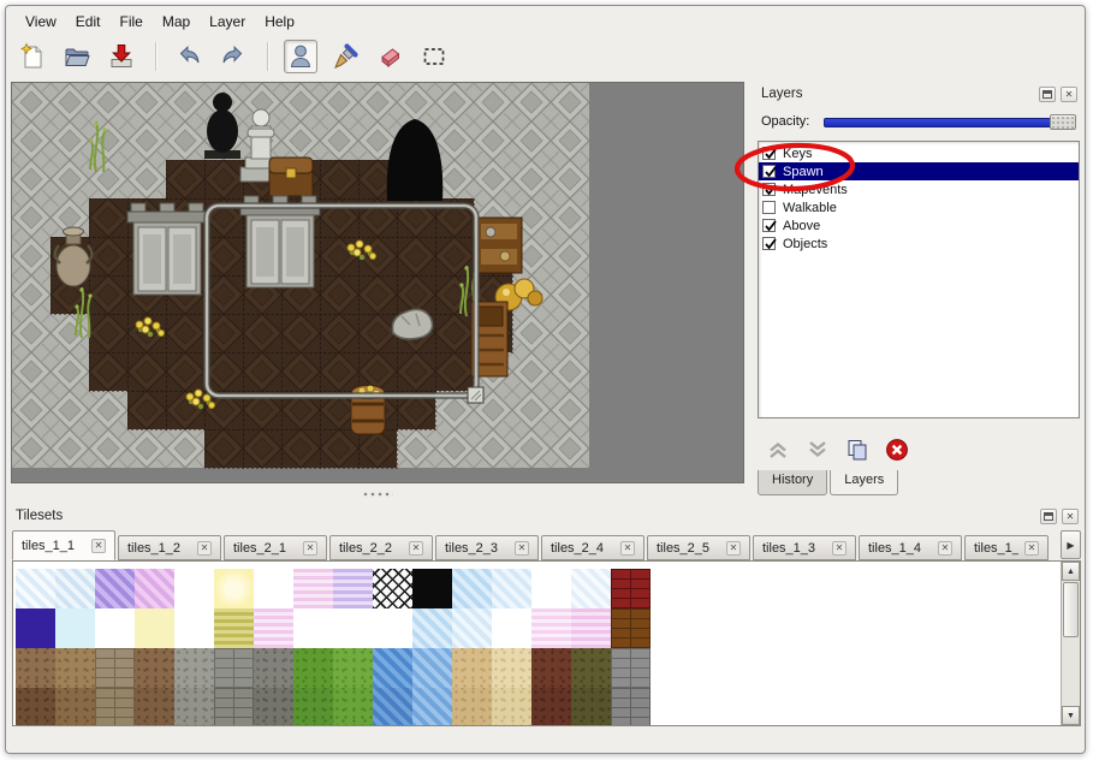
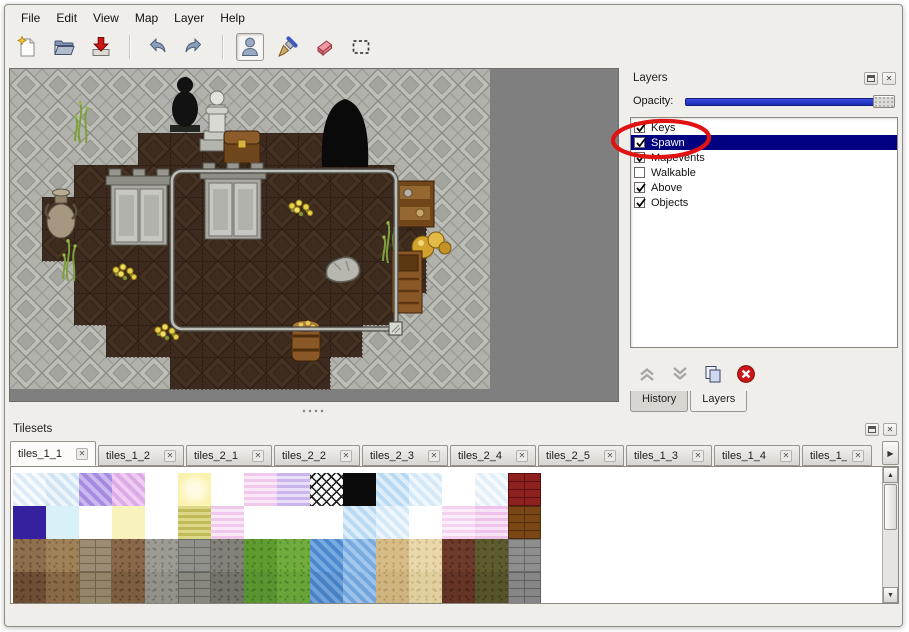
- View
+ File
  Edit
- File
+ View
  Map
  Layer
  Help
  Layers
  ✕
  Opacity:
  Keys
  Spawn
  Walkable
  Above
  Objects
  History
  Layers
  Tilesets
  ✕
  tiles_1_1
  ✕
  tiles_1_2
  ✕
  tiles_2_1
  ✕
  tiles_2_2
  ✕
  tiles_2_3
  ✕
  tiles_2_4
  ✕
  tiles_2_5
  ✕
  tiles_1_3
  ✕
  tiles_1_4
  ✕
  tiles_1_
  ✕
  ▶
